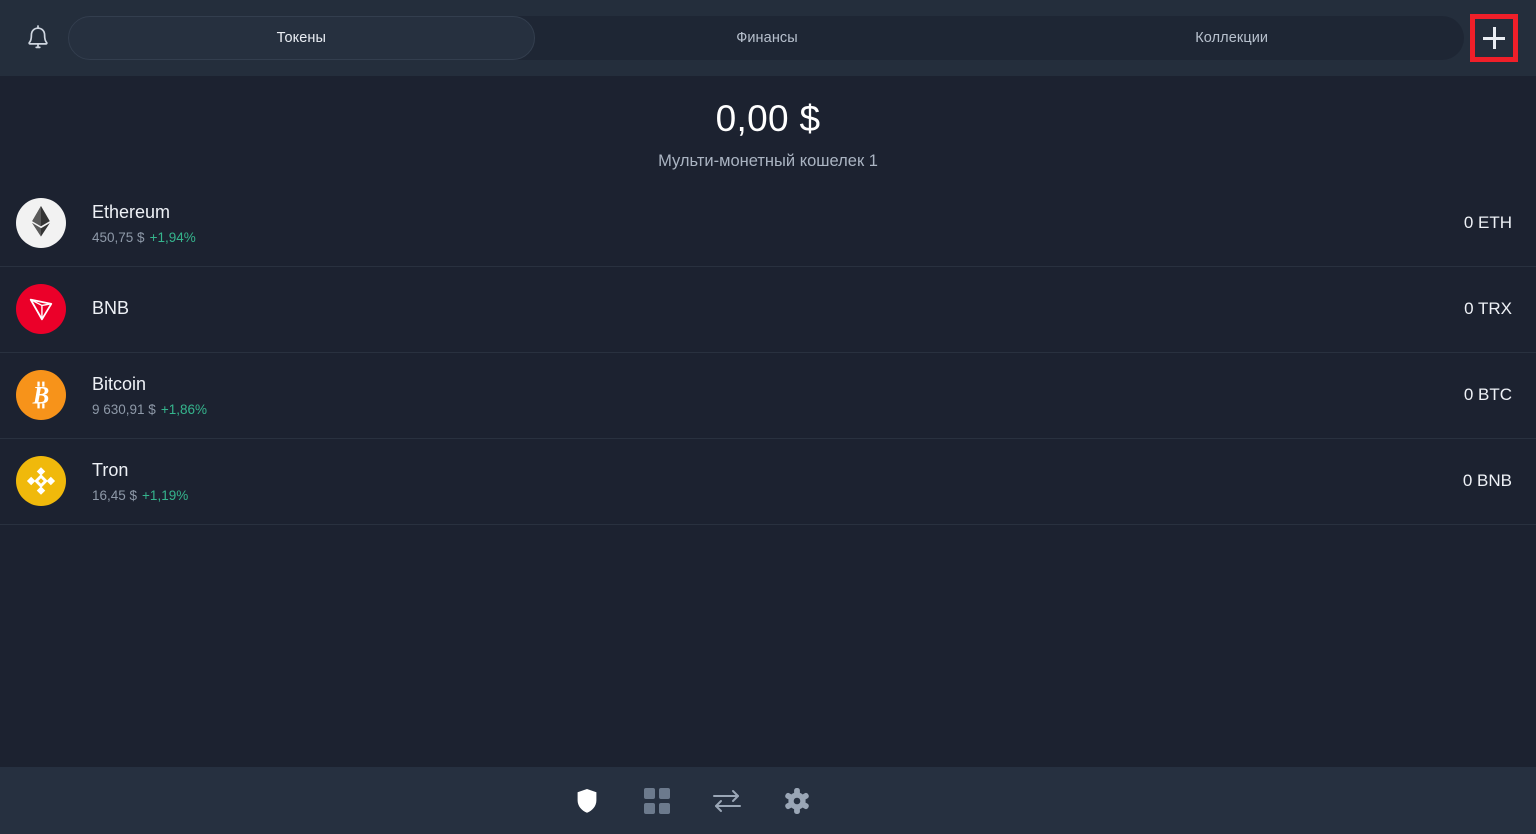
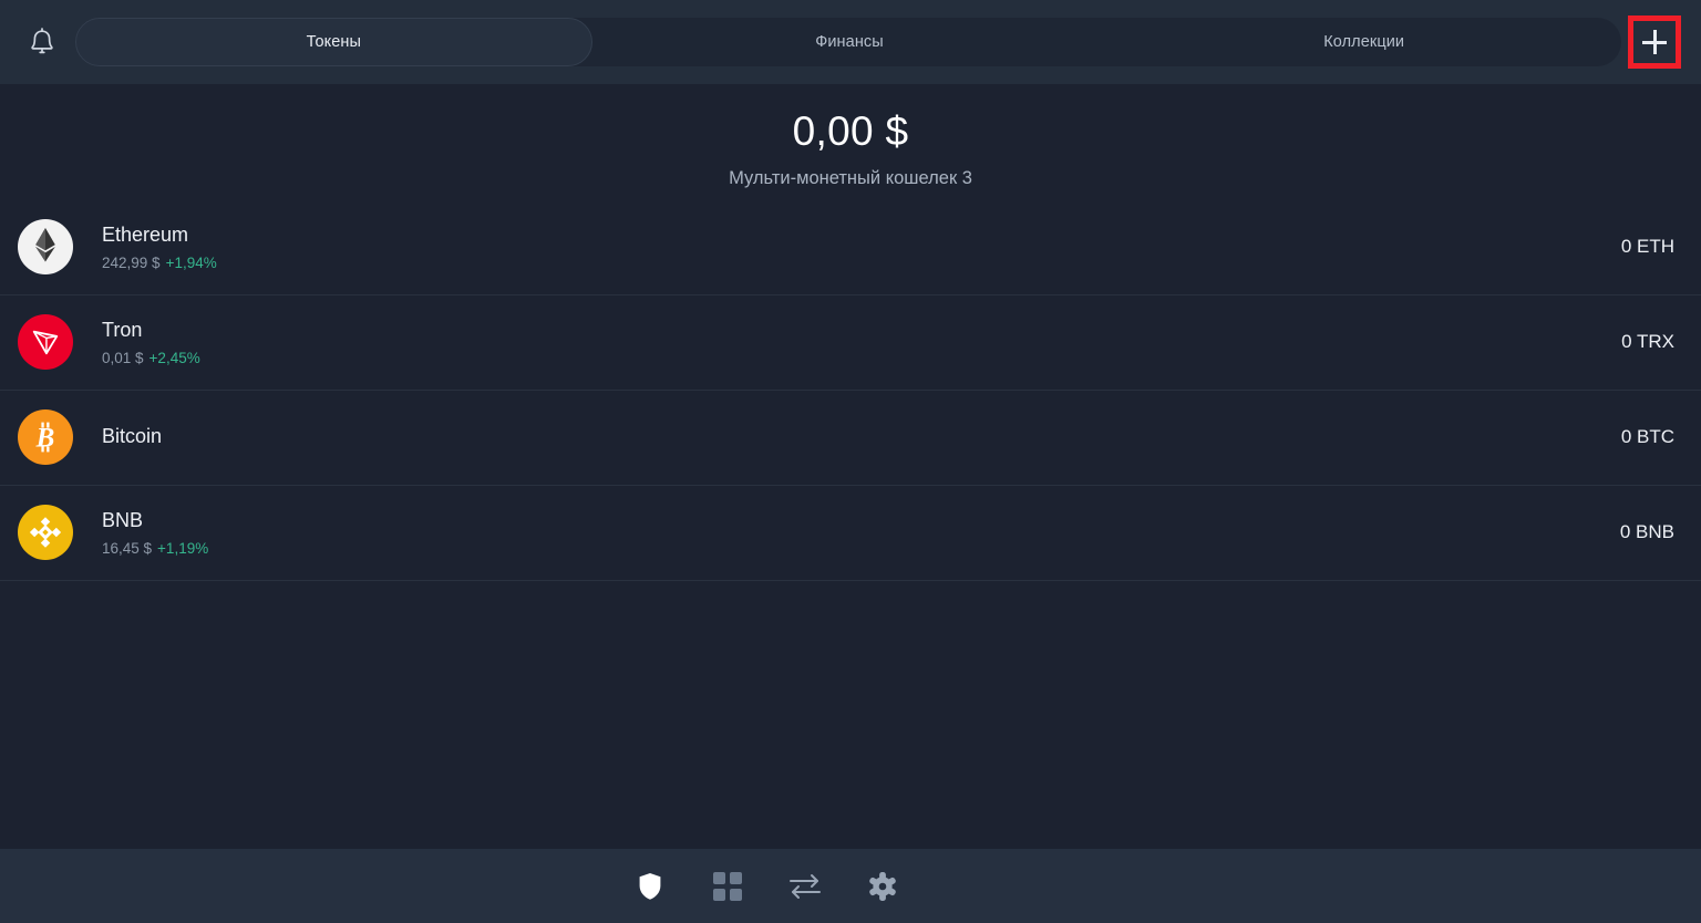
  Токены
  Финансы
  Коллекции
  0,00 $
- Мульти-монетный кошелек 1
+ Мульти-монетный кошелек 3
  Ethereum
- 450,75 $ +1,94%
+ 242,99 $ +1,94%
  0 ETH
- BNB
+ Tron
+ 0,01 $ +2,45%
  0 TRX
  B
  Bitcoin
- 9 630,91 $ +1,86%
  0 BTC
- Tron
+ BNB
  16,45 $ +1,19%
  0 BNB
